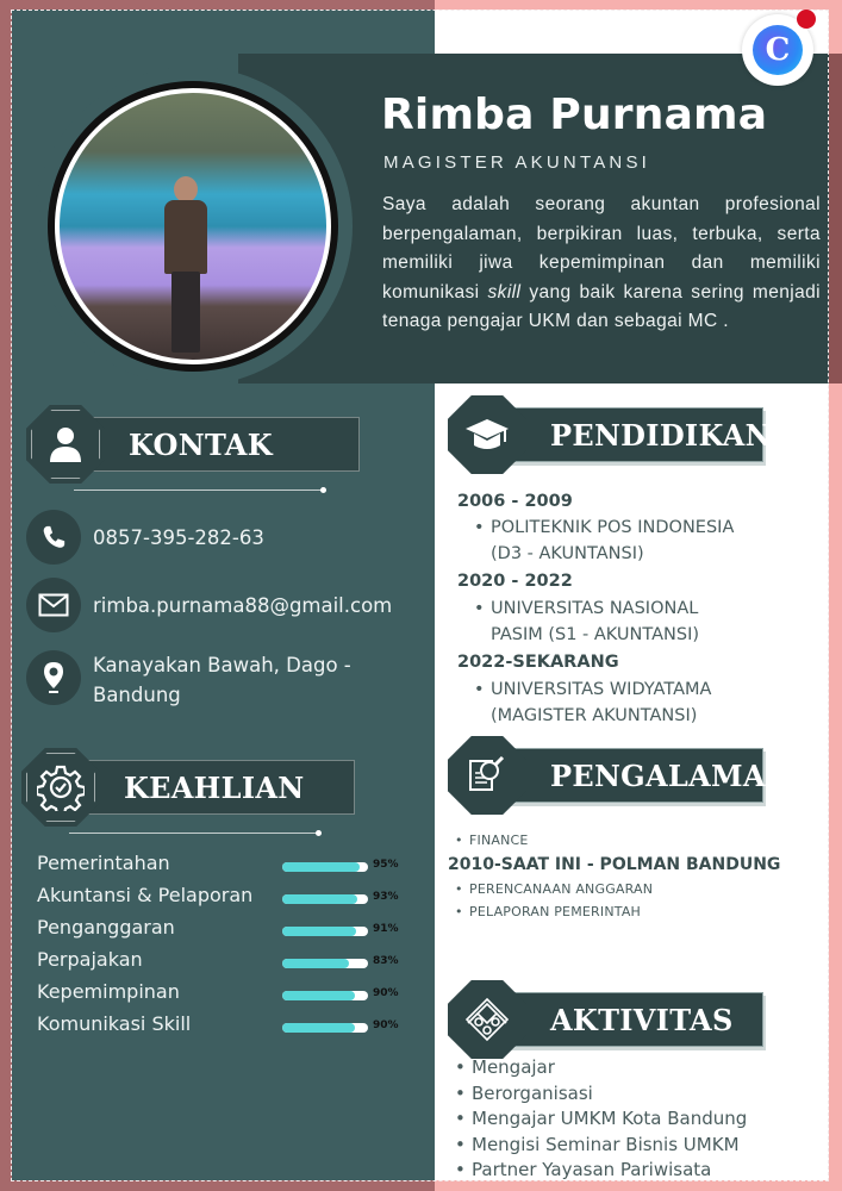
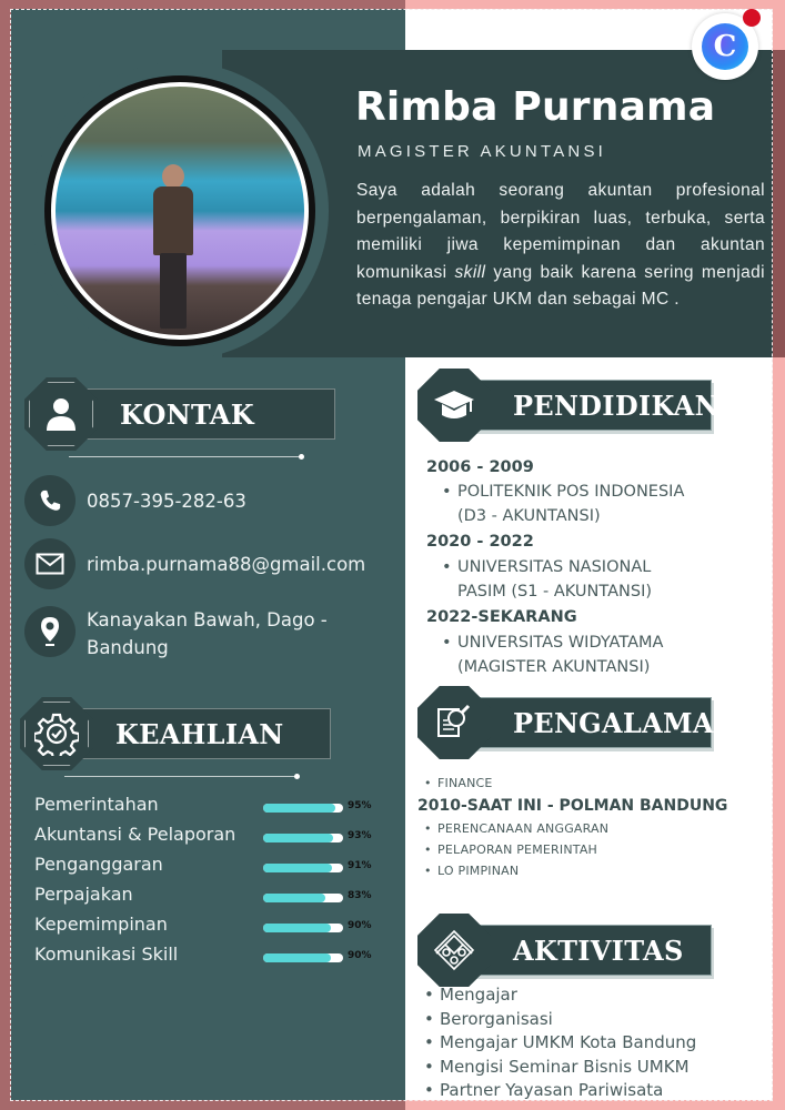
  Rimba Purnama
  MAGISTER AKUNTANSI
- Saya adalah seorang akuntan profesional berpengalaman, berpikiran luas, terbuka, serta memiliki jiwa kepemimpinan dan memiliki komunikasi skill yang baik karena sering menjadi tenaga pengajar UKM dan sebagai MC .
+ Saya adalah seorang akuntan profesional berpengalaman, berpikiran luas, terbuka, serta memiliki jiwa kepemimpinan dan akuntan komunikasi skill yang baik karena sering menjadi tenaga pengajar UKM dan sebagai MC .
  KONTAK
  0857-395-282-63
  rimba.purnama88@gmail.com
  Kanayakan Bawah, Dago -
  Bandung
  KEAHLIAN
  Pemerintahan
  95%
  Akuntansi & Pelaporan
  93%
  Penganggaran
  91%
  Perpajakan
  83%
  Kepemimpinan
  90%
  Komunikasi Skill
  90%
  PENDIDIKAN
  2006 - 2009
  POLITEKNIK POS INDONESIA
  (D3 - AKUNTANSI)
  2020 - 2022
  UNIVERSITAS NASIONAL
  PASIM (S1 - AKUNTANSI)
  2022-SEKARANG
  UNIVERSITAS WIDYATAMA
  (MAGISTER AKUNTANSI)
  PENGALAMAN
  FINANCE
  2010-SAAT INI - POLMAN BANDUNG
  PERENCANAAN ANGGARAN
  PELAPORAN PEMERINTAH
+ LO PIMPINAN
  AKTIVITAS
  Mengajar
  Berorganisasi
  Mengajar UMKM Kota Bandung
  Mengisi Seminar Bisnis UMKM
  Partner Yayasan Pariwisata
  C
